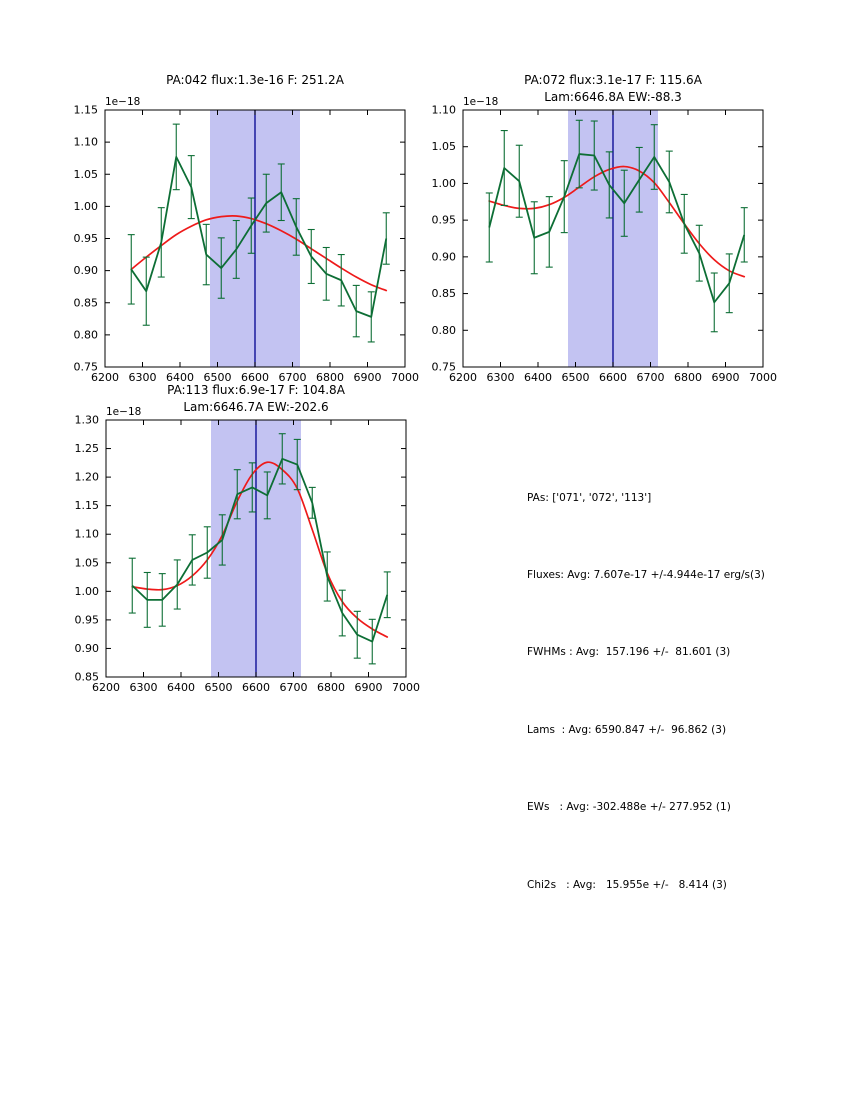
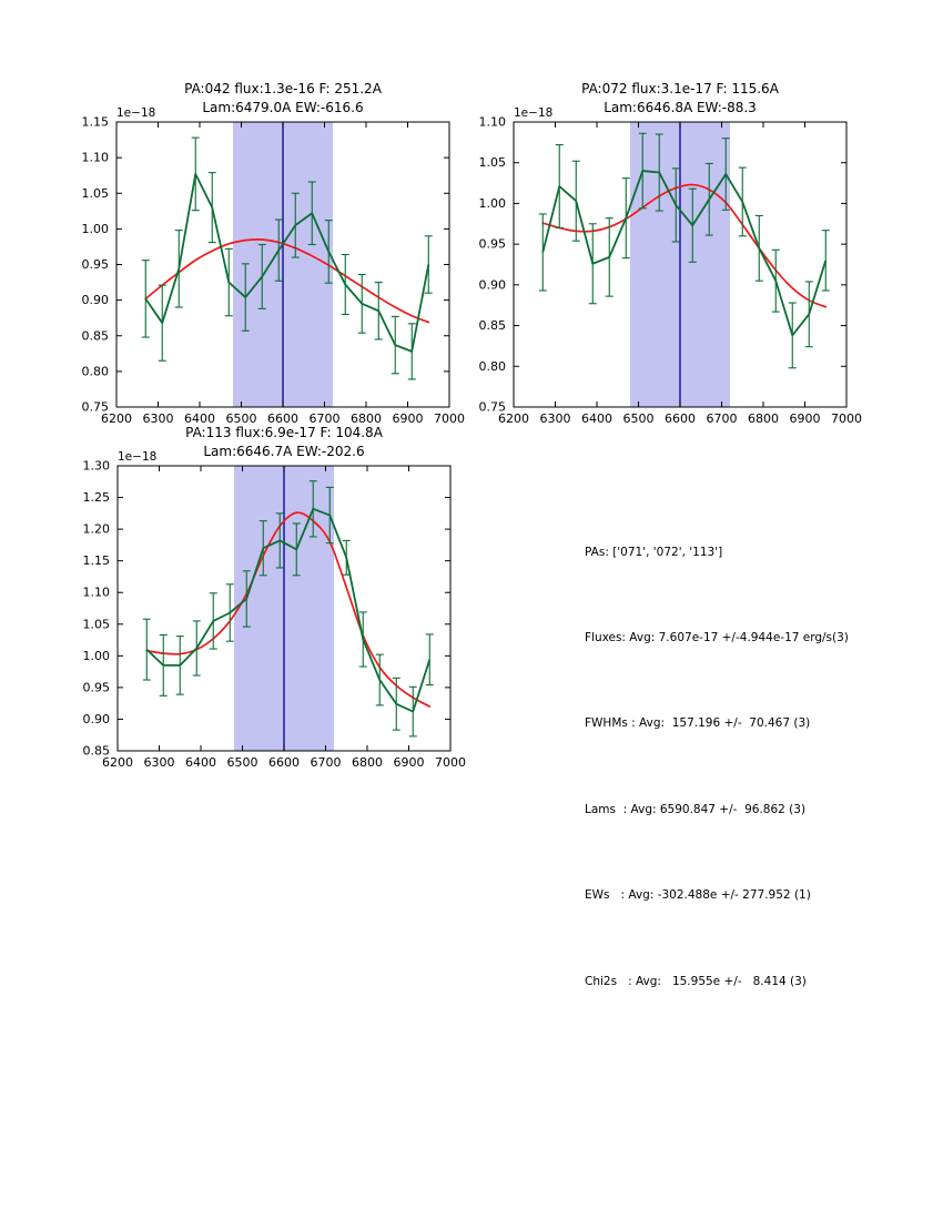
  PA:042 flux:1.3e-16 F: 251.2A
+ Lam:6479.0A EW:-616.6
  6200
  6300
  6400
  6500
  6600
  6700
  6800
  6900
  7000
  0.75
  0.80
  0.85
  0.90
  0.95
  1.00
  1.05
  1.10
  1.15
  1e−18
  PA:072 flux:3.1e-17 F: 115.6A
  Lam:6646.8A EW:-88.3
  6200
  6300
  6400
  6500
  6600
  6700
  6800
  6900
  7000
  0.75
  0.80
  0.85
  0.90
  0.95
  1.00
  1.05
  1.10
  1e−18
  PA:113 flux:6.9e-17 F: 104.8A
  Lam:6646.7A EW:-202.6
  6200
  6300
  6400
  6500
  6600
  6700
  6800
  6900
  7000
  0.85
  0.90
  0.95
  1.00
  1.05
  1.10
  1.15
  1.20
  1.25
  1.30
  1e−18
  PAs: ['071', '072', '113']
  Fluxes: Avg: 7.607e-17 +/-4.944e-17 erg/s(3)
- FWHMs : Avg: 157.196 +/- 81.601 (3)
+ FWHMs : Avg: 157.196 +/- 70.467 (3)
  Lams : Avg: 6590.847 +/- 96.862 (3)
  EWs : Avg: -302.488e +/- 277.952 (1)
  Chi2s : Avg: 15.955e +/- 8.414 (3)
